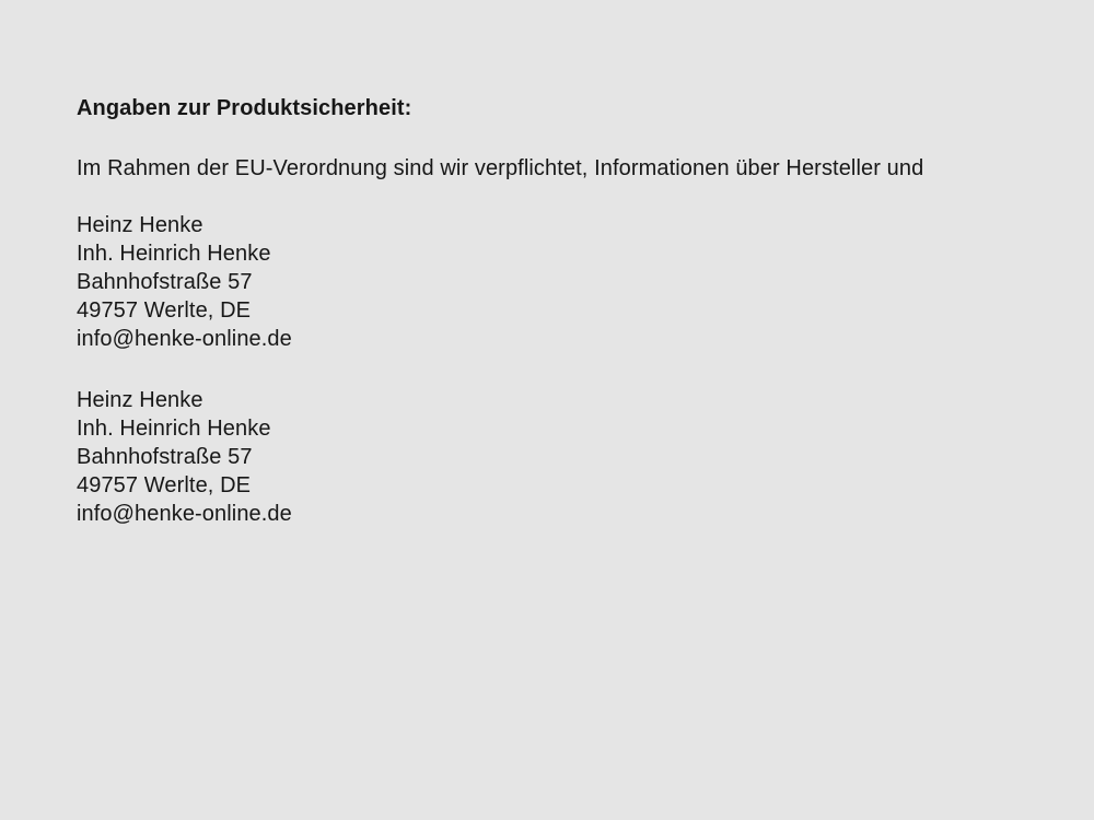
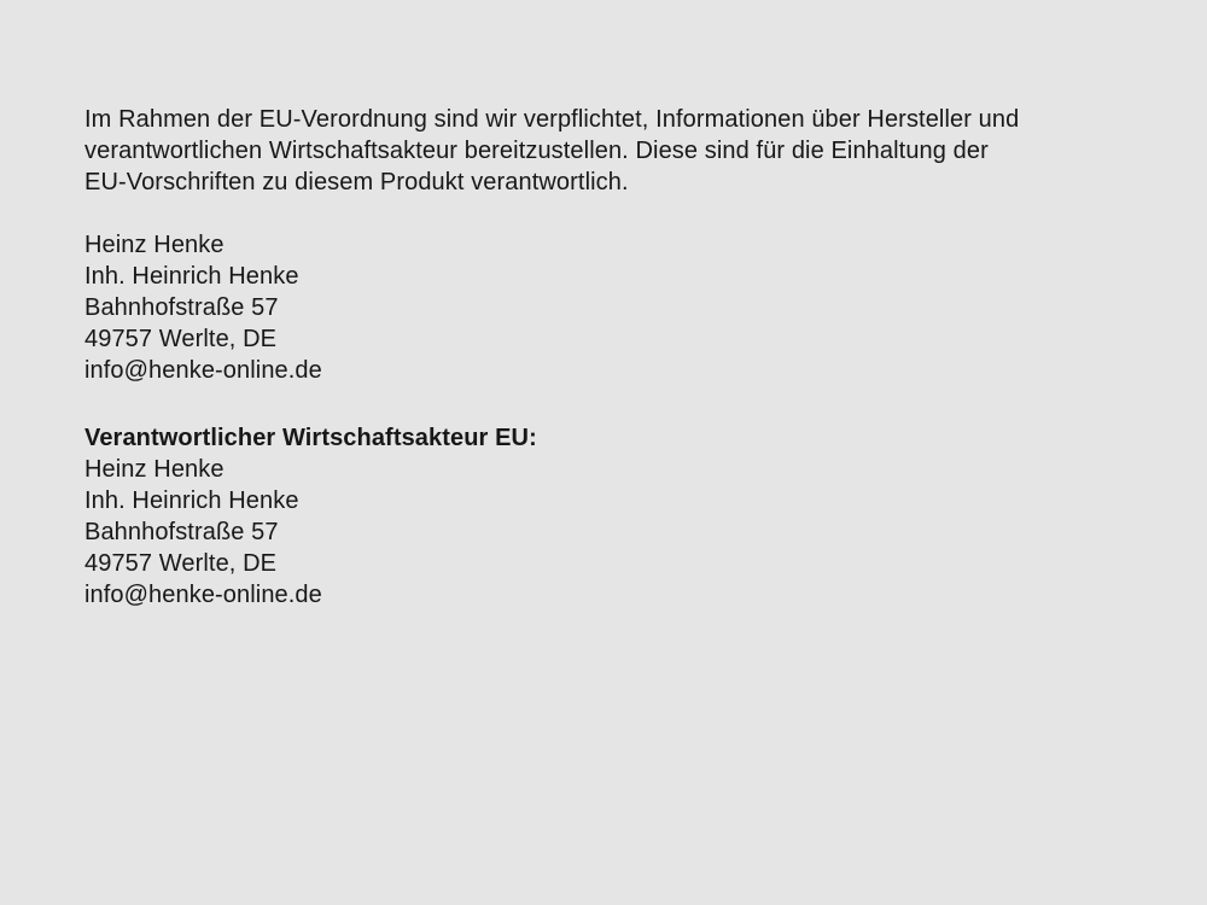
- Angaben zur Produktsicherheit:
  Im Rahmen der EU-Verordnung sind wir verpflichtet, Informationen über Hersteller und
+ verantwortlichen Wirtschaftsakteur bereitzustellen. Diese sind für die Einhaltung der
+ EU-Vorschriften zu diesem Produkt verantwortlich.
  Heinz Henke
  Inh. Heinrich Henke
  Bahnhofstraße 57
  49757 Werlte, DE
  info@henke-online.de
+ Verantwortlicher Wirtschaftsakteur EU:
  Heinz Henke
  Inh. Heinrich Henke
  Bahnhofstraße 57
  49757 Werlte, DE
  info@henke-online.de
